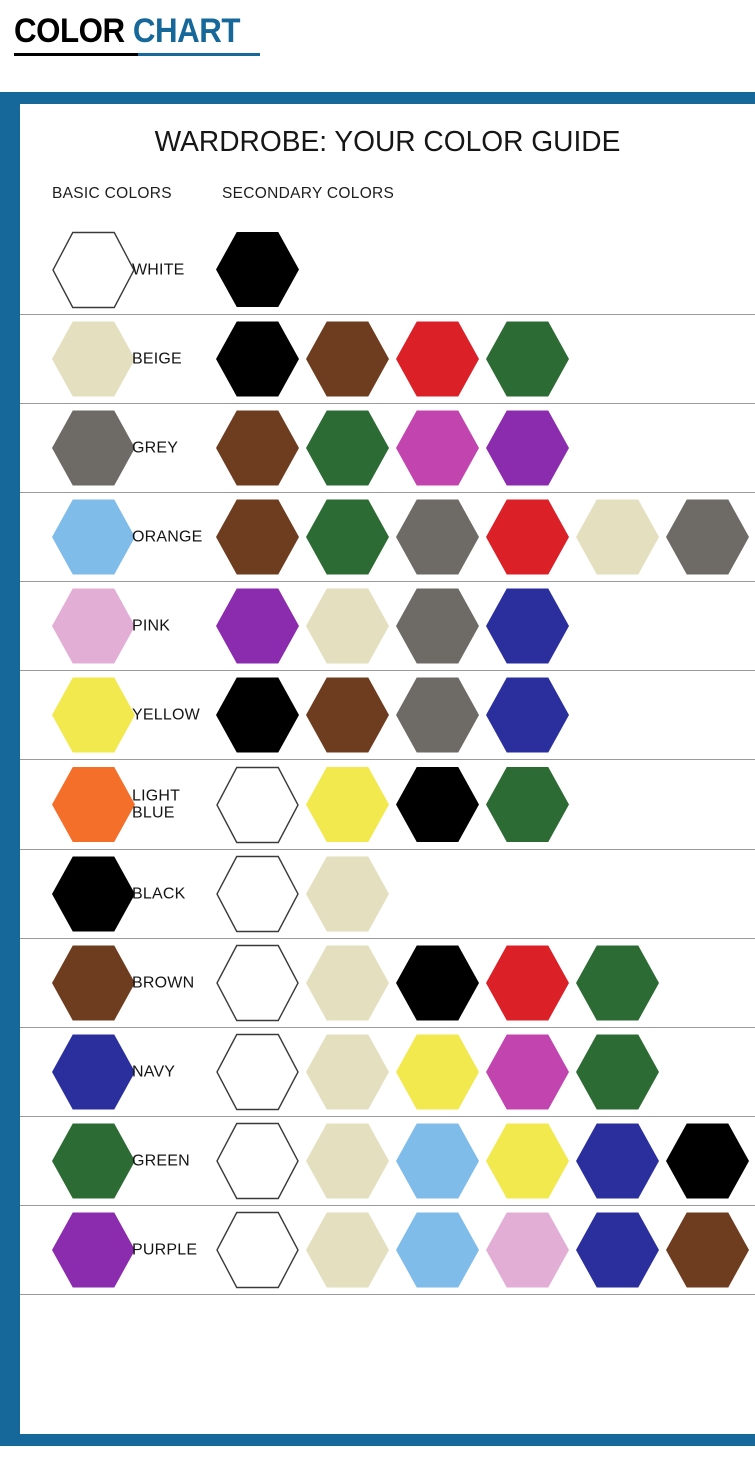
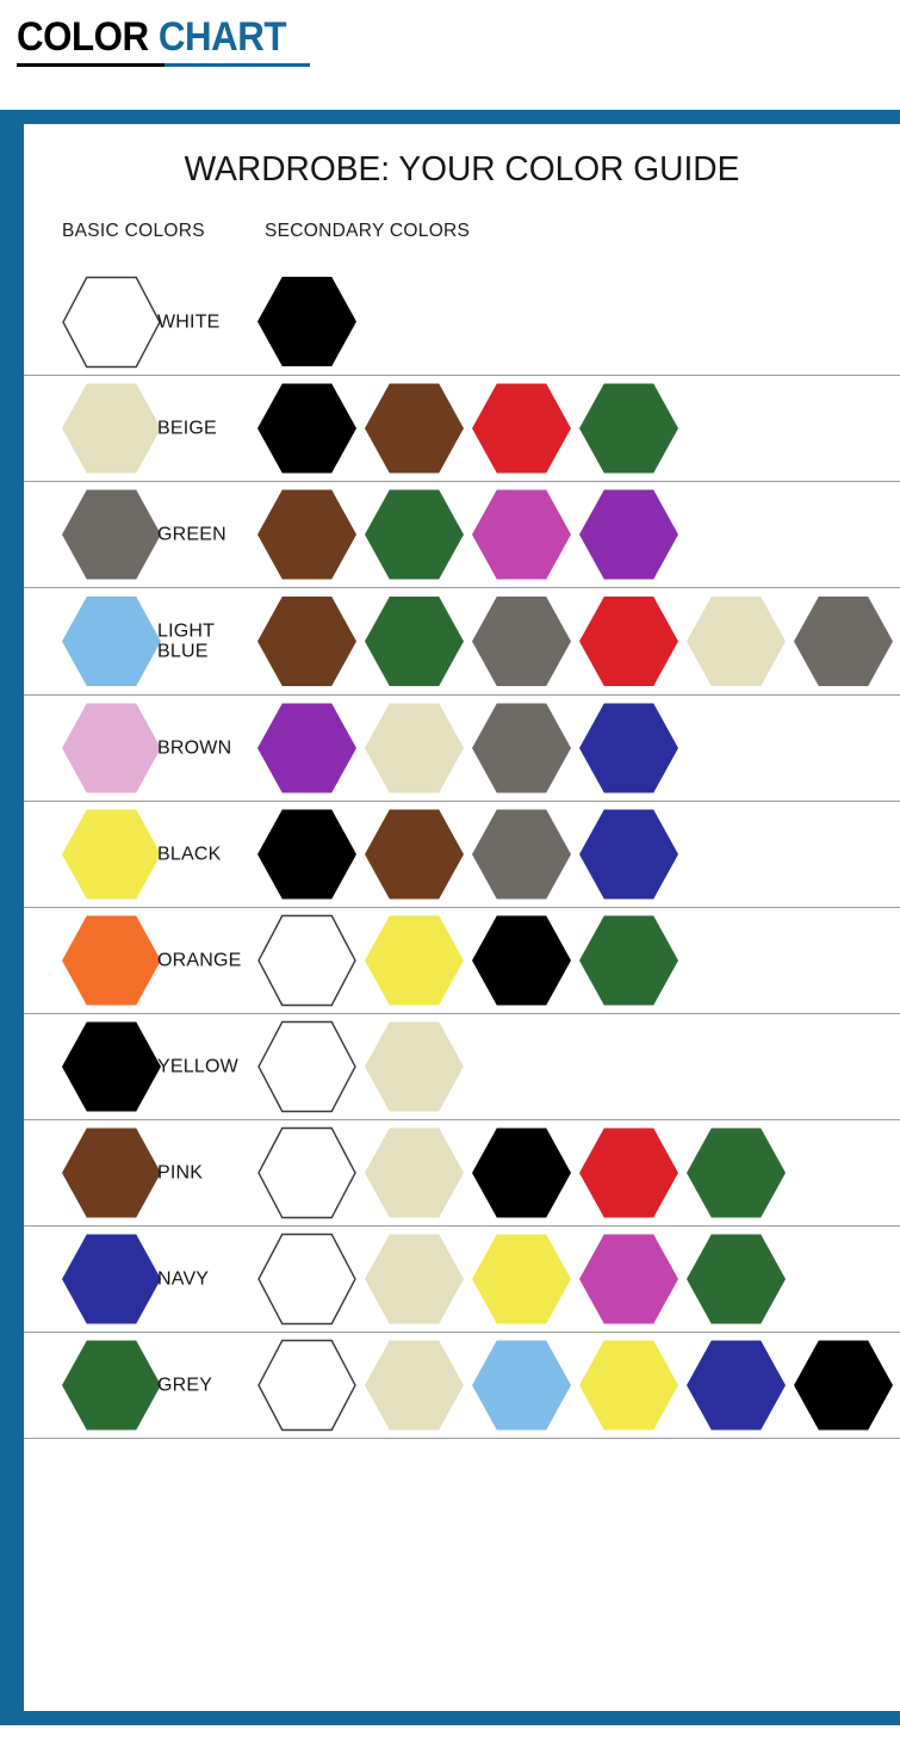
  COLOR CHART
  WARDROBE: YOUR COLOR GUIDE
  BASIC COLORS
  SECONDARY COLORS
  WHITE
  BEIGE
- GREY
+ GREEN
- ORANGE
+ LIGHT BLUE
- PINK
+ BROWN
- YELLOW
+ BLACK
- LIGHT BLUE
+ ORANGE
- BLACK
+ YELLOW
- BROWN
+ PINK
  NAVY
- GREEN
+ GREY
- PURPLE
